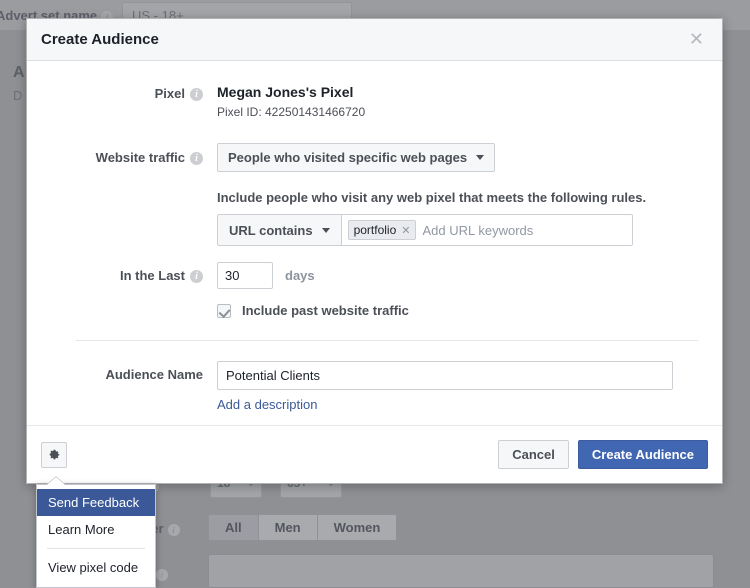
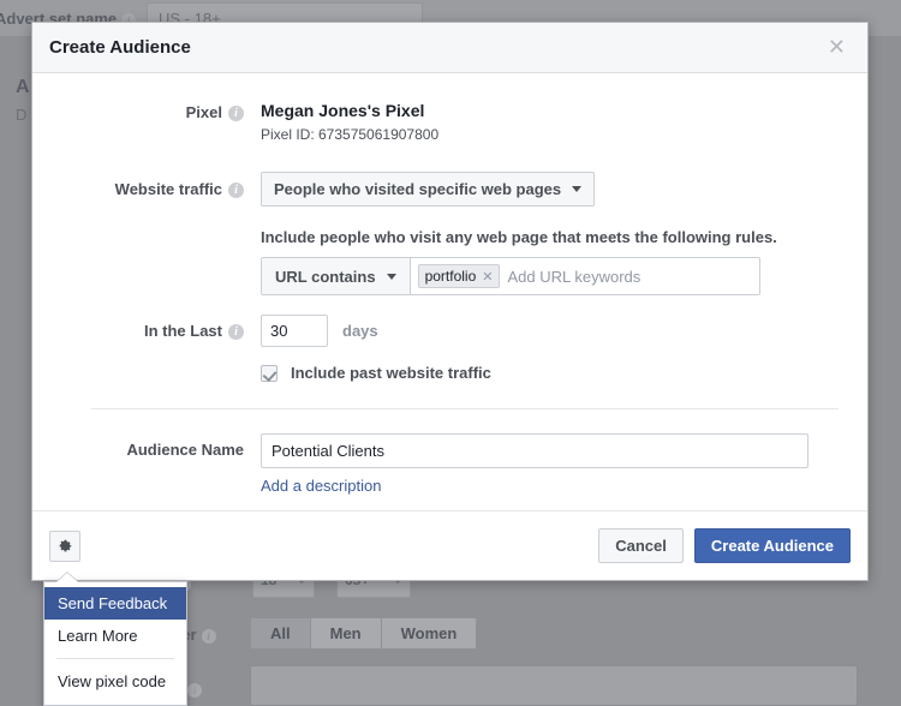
  Advert set name i
  US - 18+
  A
  D
  All
  Men
  Women
  Create Audience
  ✕
  Pixel i
  Megan Jones's Pixel
- Pixel ID: 422501431466720
+ Pixel ID: 673575061907800
  Website traffic i
  People who visited specific web pages
- Include people who visit any web pixel that meets the following rules.
+ Include people who visit any web page that meets the following rules.
  URL contains
  portfolio
  ✕
  Add URL keywords
  In the Last i
  30
  days
  Include past website traffic
  Audience Name
  Potential Clients Add a description
  Cancel
  Create Audience
  Send Feedback
  Learn More
  View pixel code
